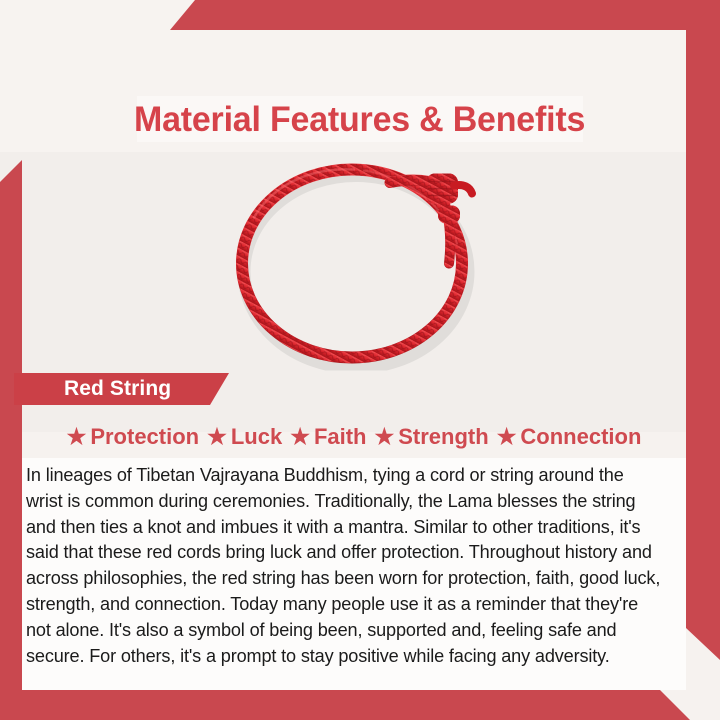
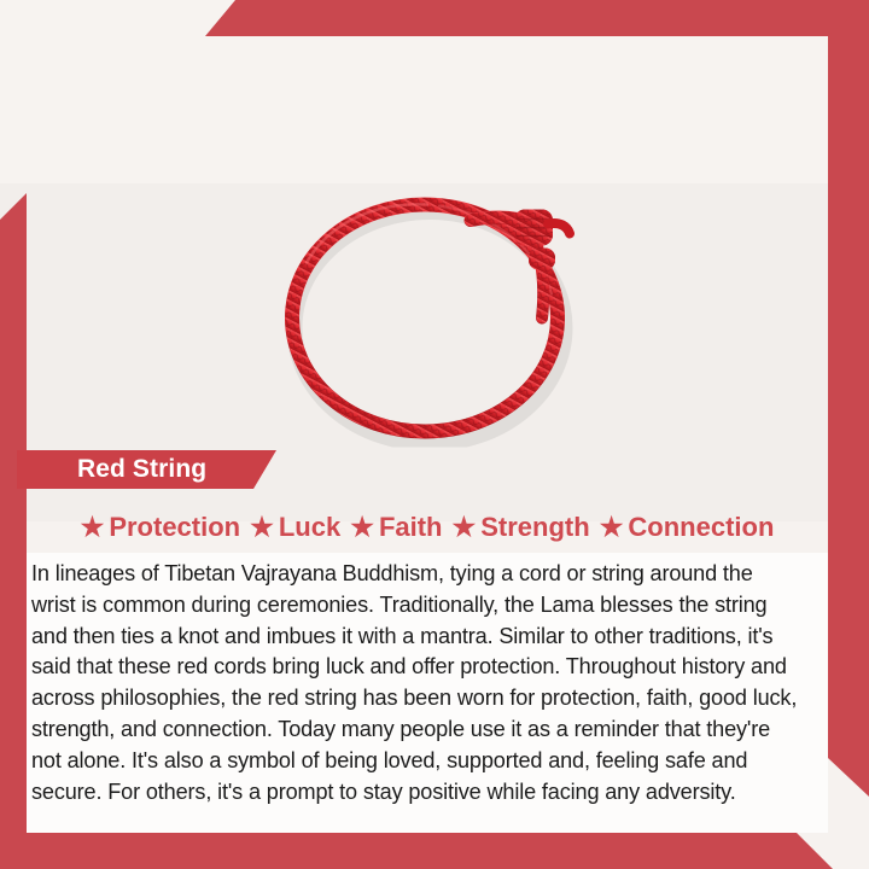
- Material Features & Benefits
  Red String
  ★
  Protection
  ★
  Luck
  ★
  Faith
  ★
  Strength
  ★
  Connection
- In lineages of Tibetan Vajrayana Buddhism, tying a cord or string around the wrist is common during ceremonies. Traditionally, the Lama blesses the string and then ties a knot and imbues it with a mantra. Similar to other traditions, it's said that these red cords bring luck and offer protection. Throughout history and across philosophies, the red string has been worn for protection, faith, good luck, strength, and connection. Today many people use it as a reminder that they're not alone. It's also a symbol of being been, supported and, feeling safe and secure. For others, it's a prompt to stay positive while facing any adversity.
+ In lineages of Tibetan Vajrayana Buddhism, tying a cord or string around the wrist is common during ceremonies. Traditionally, the Lama blesses the string and then ties a knot and imbues it with a mantra. Similar to other traditions, it's said that these red cords bring luck and offer protection. Throughout history and across philosophies, the red string has been worn for protection, faith, good luck, strength, and connection. Today many people use it as a reminder that they're not alone. It's also a symbol of being loved, supported and, feeling safe and secure. For others, it's a prompt to stay positive while facing any adversity.
